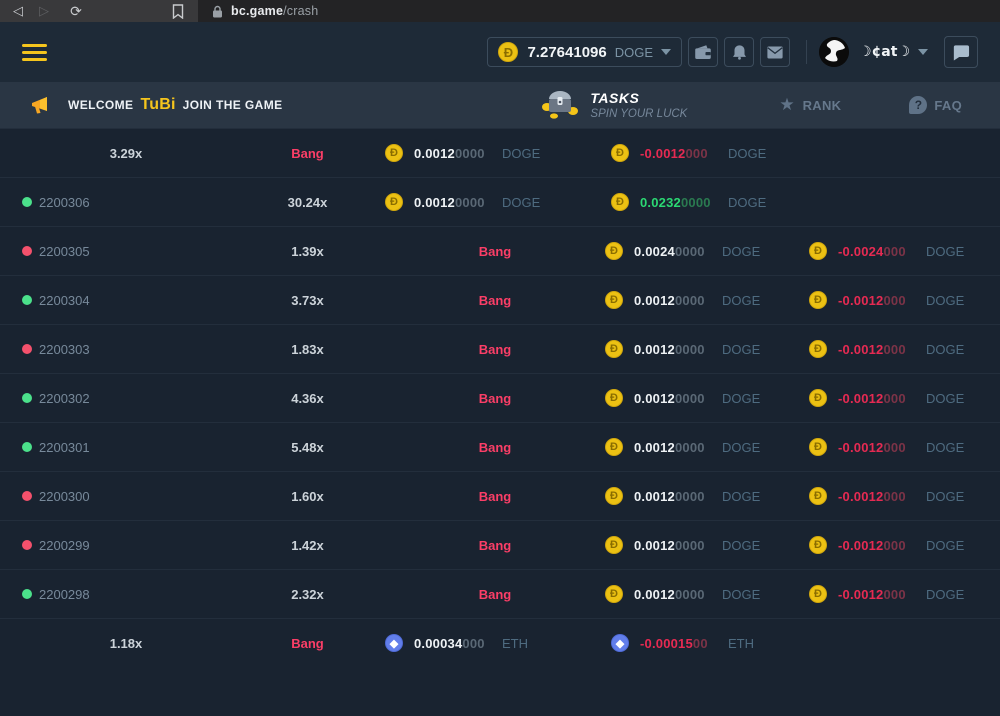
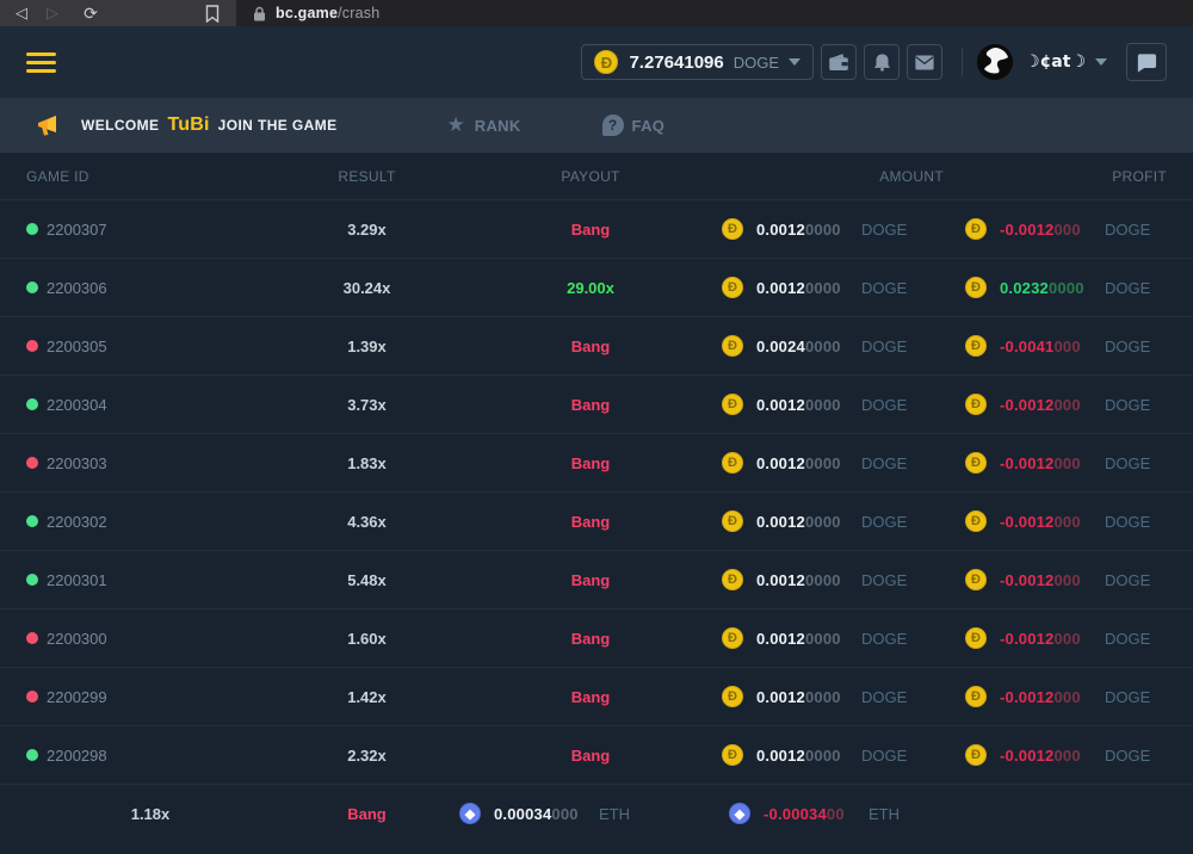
  ◁
  ▷
  ⟳
  bc.game/crash
  Đ
  7.27641096
  DOGE
  ☽¢at☽
  WELCOME
  TuBi
  JOIN THE GAME
- TASKS
- SPIN YOUR LUCK
  ★
  RANK
  ?
  FAQ
+ GAME ID
+ RESULT
+ PAYOUT
+ AMOUNT
+ PROFIT
+ 2200307
  3.29x
  Bang
  Đ
  0.00120000
  DOGE
  Đ
  -0.0012000
  DOGE
  2200306
  30.24x
+ 29.00x
  Đ
  0.00120000
  DOGE
  Đ
  0.02320000
  DOGE
  2200305
  1.39x
  Bang
  Đ
  0.00240000
  DOGE
  Đ
- -0.0024000
+ -0.0041000
  DOGE
  2200304
  3.73x
  Bang
  Đ
  0.00120000
  DOGE
  Đ
  -0.0012000
  DOGE
  2200303
  1.83x
  Bang
  Đ
  0.00120000
  DOGE
  Đ
  -0.0012000
  DOGE
  2200302
  4.36x
  Bang
  Đ
  0.00120000
  DOGE
  Đ
  -0.0012000
  DOGE
  2200301
  5.48x
  Bang
  Đ
  0.00120000
  DOGE
  Đ
  -0.0012000
  DOGE
  2200300
  1.60x
  Bang
  Đ
  0.00120000
  DOGE
  Đ
  -0.0012000
  DOGE
  2200299
  1.42x
  Bang
  Đ
  0.00120000
  DOGE
  Đ
  -0.0012000
  DOGE
  2200298
  2.32x
  Bang
  Đ
  0.00120000
  DOGE
  Đ
  -0.0012000
  DOGE
  1.18x
  Bang
  ◆
  0.00034000
  ETH
  ◆
- -0.0001500
+ -0.0003400
  ETH
